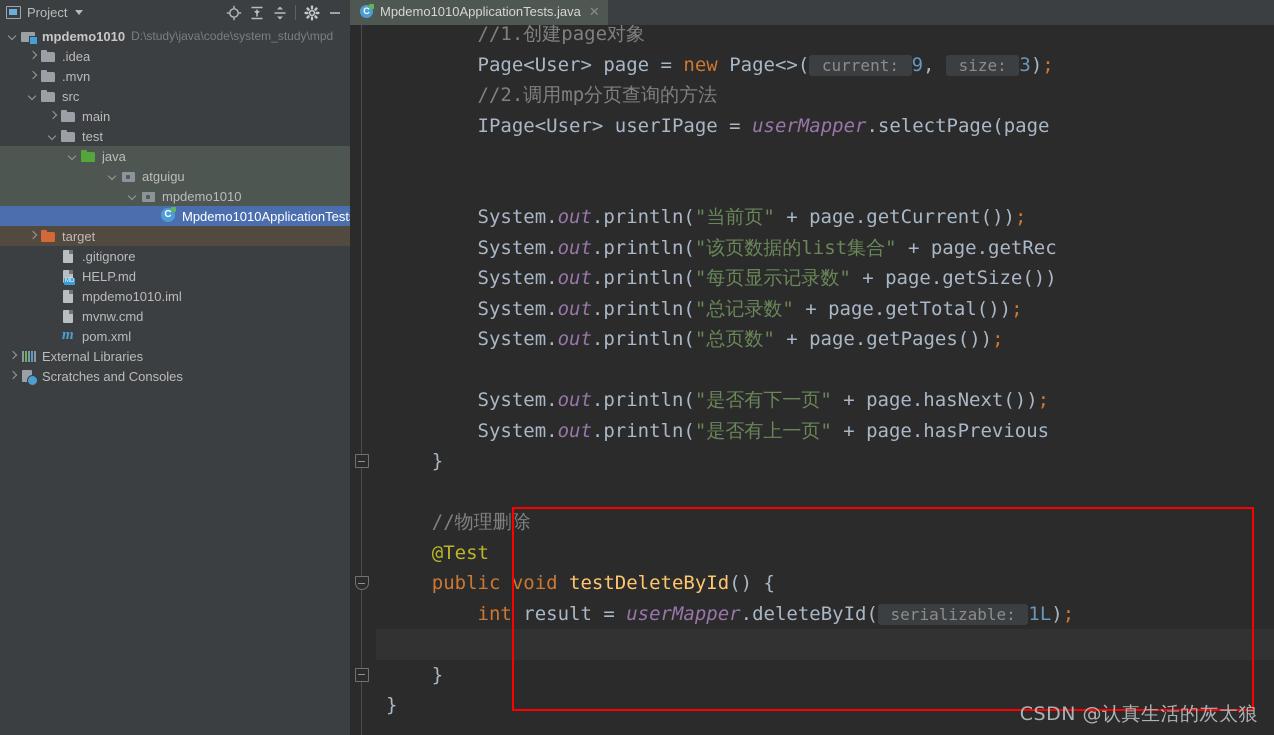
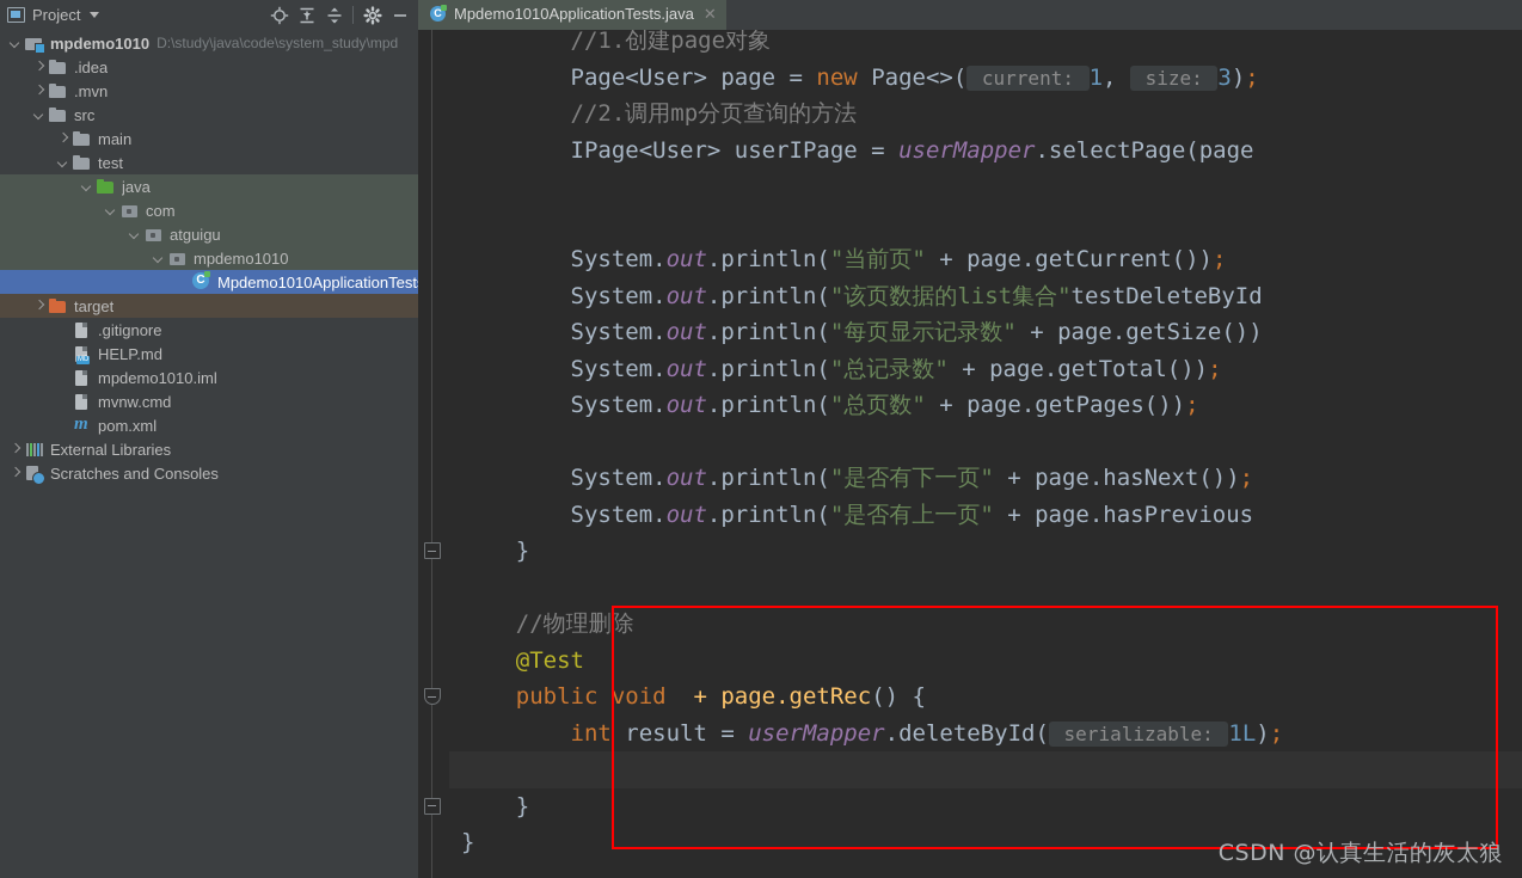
  Project
  mpdemo1010
  D:\study\java\code\system_study\mpd
  .idea
  .mvn
  src
  main
  test
  java
+ com
  atguigu
  mpdemo1010
  Mpdemo1010ApplicationTest
  target
  .gitignore
  HELP.md
  mpdemo1010.iml
  mvnw.cmd
  pom.xml
  External Libraries
  Scratches and Consoles
  Mpdemo1010ApplicationTests.java
  ✕
  //1.创建page对象
- Page<User> page = new Page<>( current: 9, size: 3);
+ Page<User> page = new Page<>( current: 1, size: 3);
  //2.调用mp分页查询的方法
  IPage<User> userIPage = userMapper.selectPage(page
  System.out.println("当前页" + page.getCurrent());
- System.out.println("该页数据的list集合" + page.getRec
+ System.out.println("该页数据的list集合"testDeleteById
  System.out.println("每页显示记录数" + page.getSize())
  System.out.println("总记录数" + page.getTotal());
  System.out.println("总页数" + page.getPages());
  System.out.println("是否有下一页" + page.hasNext());
  System.out.println("是否有上一页" + page.hasPrevious
  }
  //物理删除
  @Test
- public void testDeleteById() {
+ public void + page.getRec() {
  int result = userMapper.deleteById( serializable: 1L);
  }
  }
  CSDN @认真生活的灰太狼
